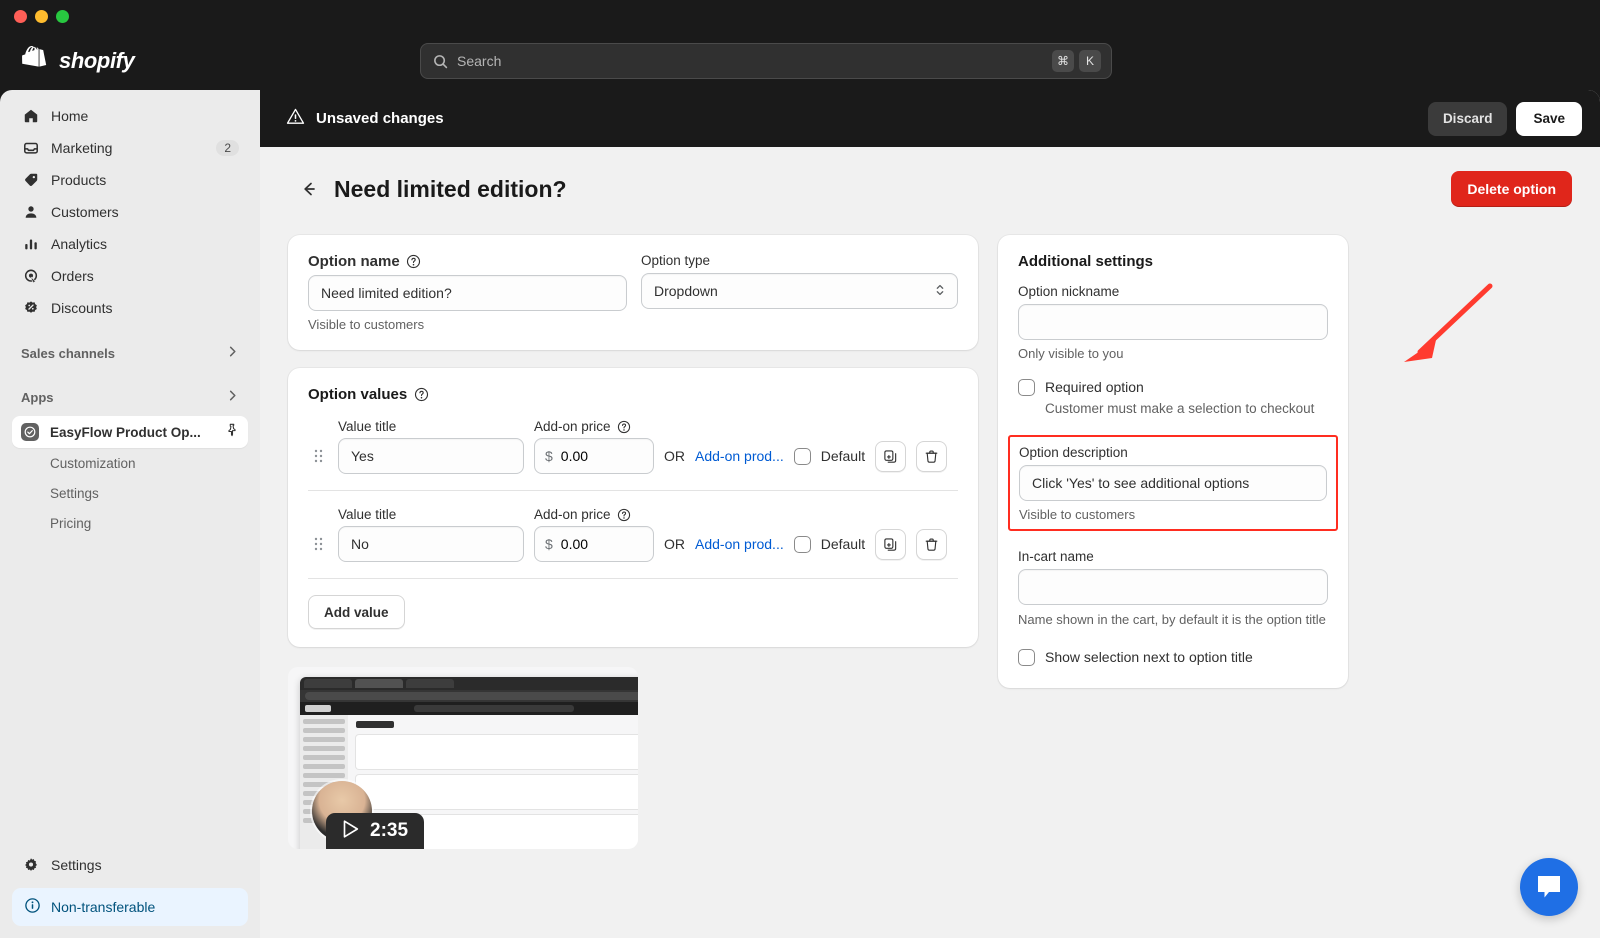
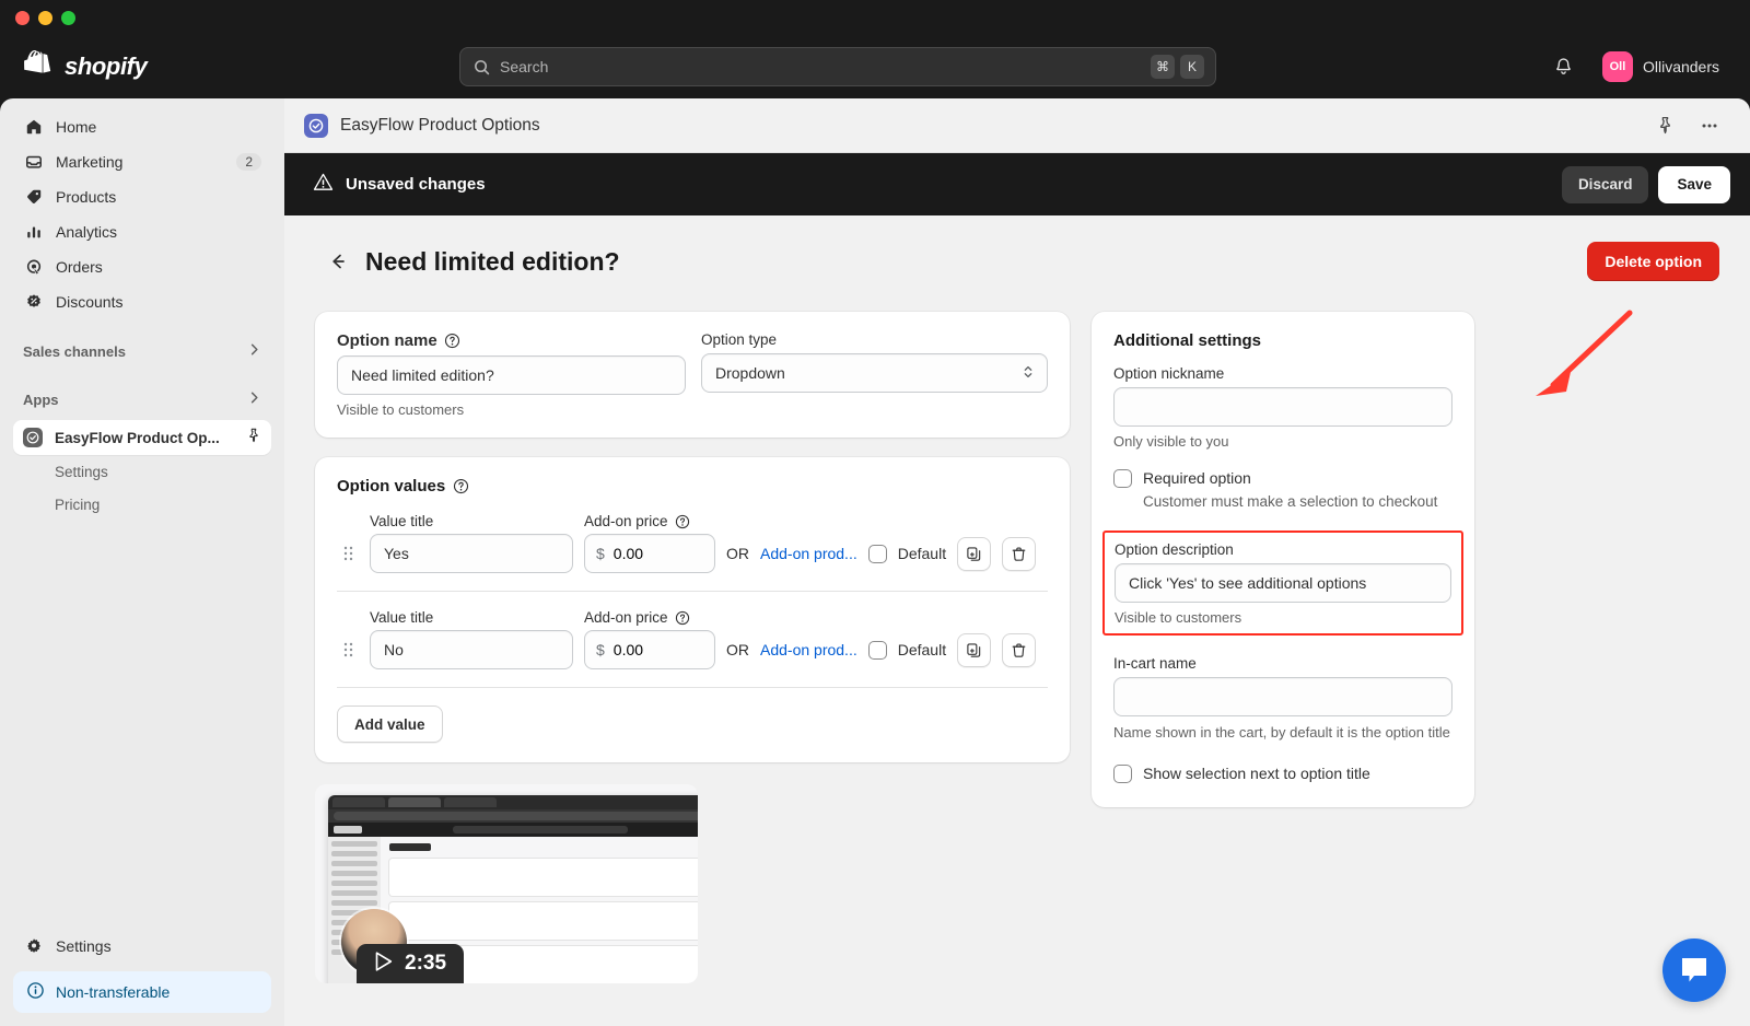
  shopify
  Search
  ⌘
  K
+ Oll
+ Ollivanders
  Home
  Marketing
  2
  Products
- Customers
  Analytics
  Orders
  Discounts
  Sales channels
  Apps
  EasyFlow Product Op...
- Customization
  Settings
  Pricing
  Settings
  Non-transferable
+ EasyFlow Product Options
  Unsaved changes
  Discard
  Save
  Need limited edition?
  Delete option
  Option name
  Need limited edition?
  Visible to customers
  Option type
  Dropdown
  Option values
  Value title
  Add-on price
  Yes
  $
  0.00
  OR
  Add-on prod...
  Default
  Value title
  Add-on price
  No
  $
  0.00
  OR
  Add-on prod...
  Default
  Add value
  2:35
  Additional settings
  Option nickname
  Only visible to you
  Required option
  Customer must make a selection to checkout
  Option description
  Click 'Yes' to see additional options
  Visible to customers
  In-cart name
  Name shown in the cart, by default it is the option title
  Show selection next to option title
